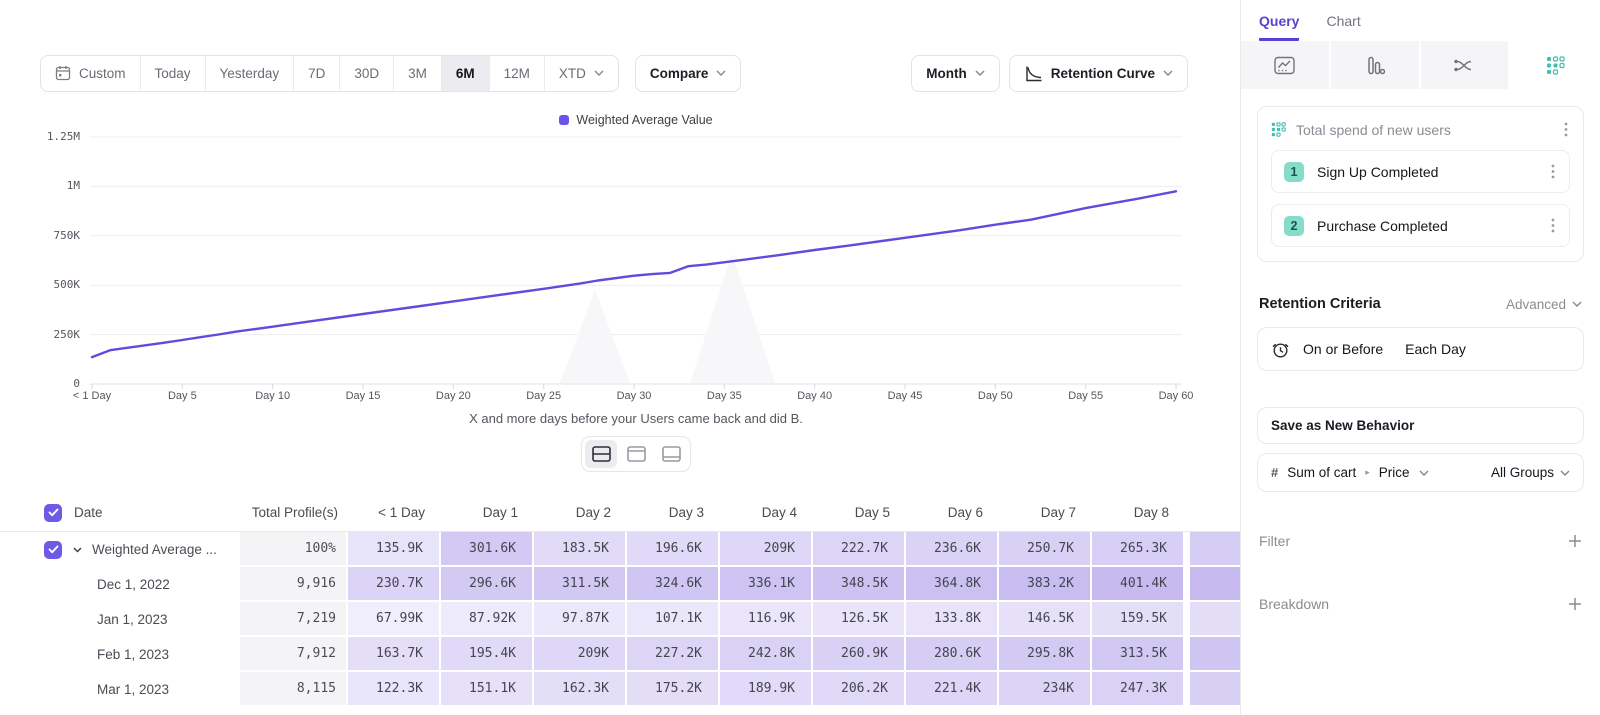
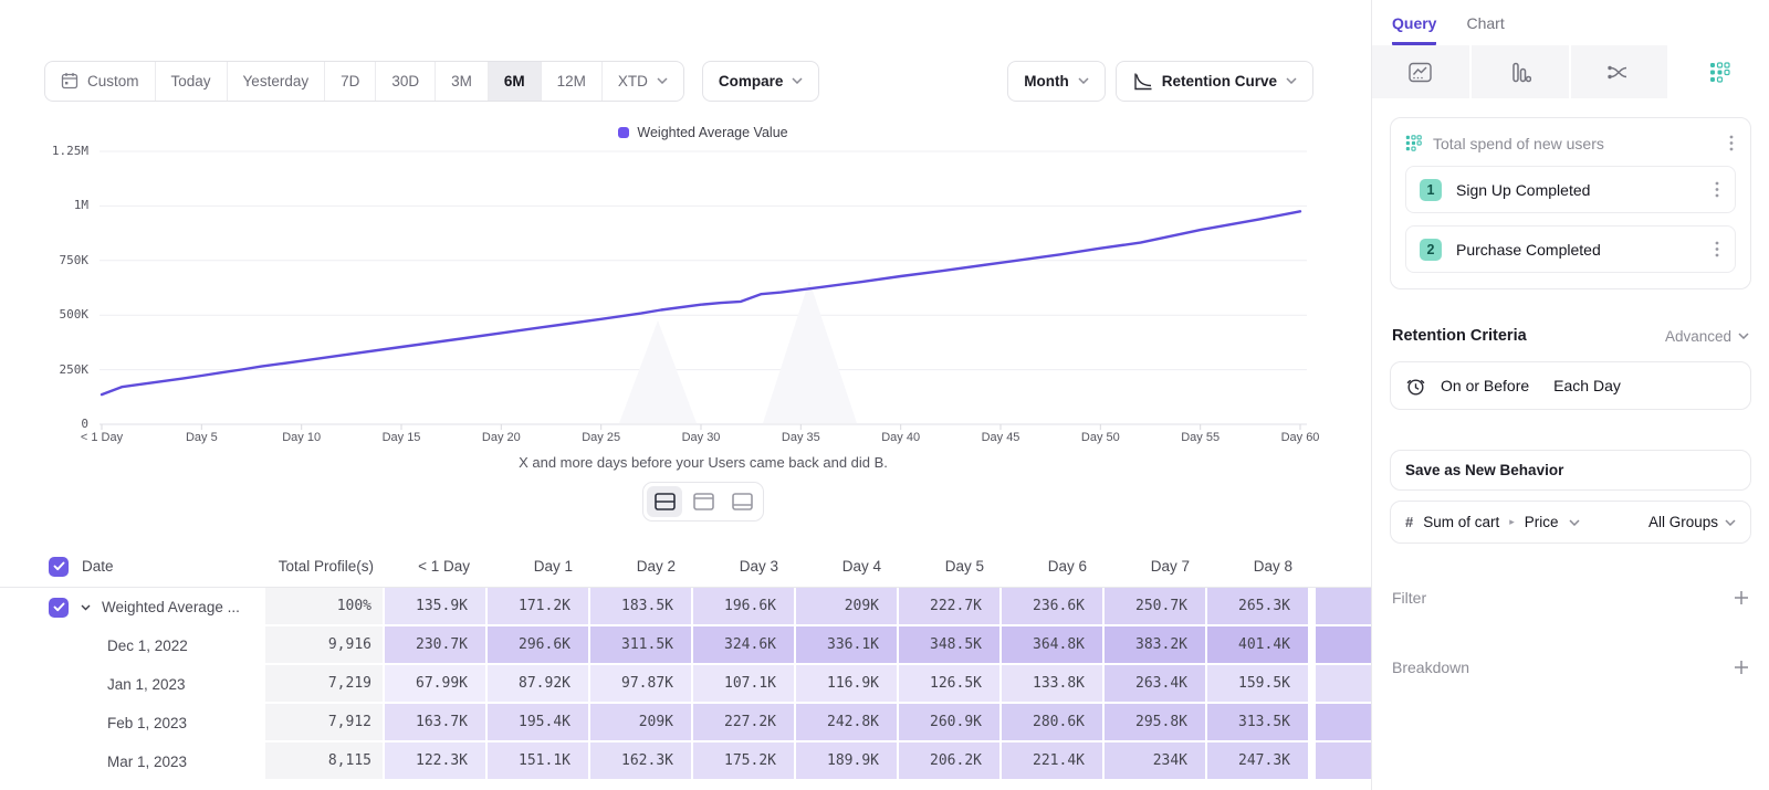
  Custom
  Today
  Yesterday
  7D
  30D
  3M
  6M
  12M
  XTD
  Compare
  Month
  Retention Curve
  Weighted Average Value
  0
  250K
  500K
  750K
  1M
  1.25M
  < 1 Day
  Day 5
  Day 10
  Day 15
  Day 20
  Day 25
  Day 30
  Day 35
  Day 40
  Day 45
  Day 50
  Day 55
  Day 60
  X and more days before your Users came back and did B.
  Date
  Total Profile(s)
  < 1 Day
  Day 1
  Day 2
  Day 3
  Day 4
  Day 5
  Day 6
  Day 7
  Day 8
  Weighted Average ...
  100%
  135.9K
- 301.6K
+ 171.2K
  183.5K
  196.6K
  209K
  222.7K
  236.6K
  250.7K
  265.3K
  Dec 1, 2022
  9,916
  230.7K
  296.6K
  311.5K
  324.6K
  336.1K
  348.5K
  364.8K
  383.2K
  401.4K
  Jan 1, 2023
  7,219
  67.99K
  87.92K
  97.87K
  107.1K
  116.9K
  126.5K
  133.8K
- 146.5K
+ 263.4K
  159.5K
  Feb 1, 2023
  7,912
  163.7K
  195.4K
  209K
  227.2K
  242.8K
  260.9K
  280.6K
  295.8K
  313.5K
  Mar 1, 2023
  8,115
  122.3K
  151.1K
  162.3K
  175.2K
  189.9K
  206.2K
  221.4K
  234K
  247.3K
  Query
  Chart
  Total spend of new users
  1
  Sign Up Completed
  2
  Purchase Completed
  Retention Criteria
  Advanced
  On or Before
  Each Day
  Save as New Behavior
  #
  Sum of cart
  ▸
  Price
  All Groups
  Filter
  Breakdown
